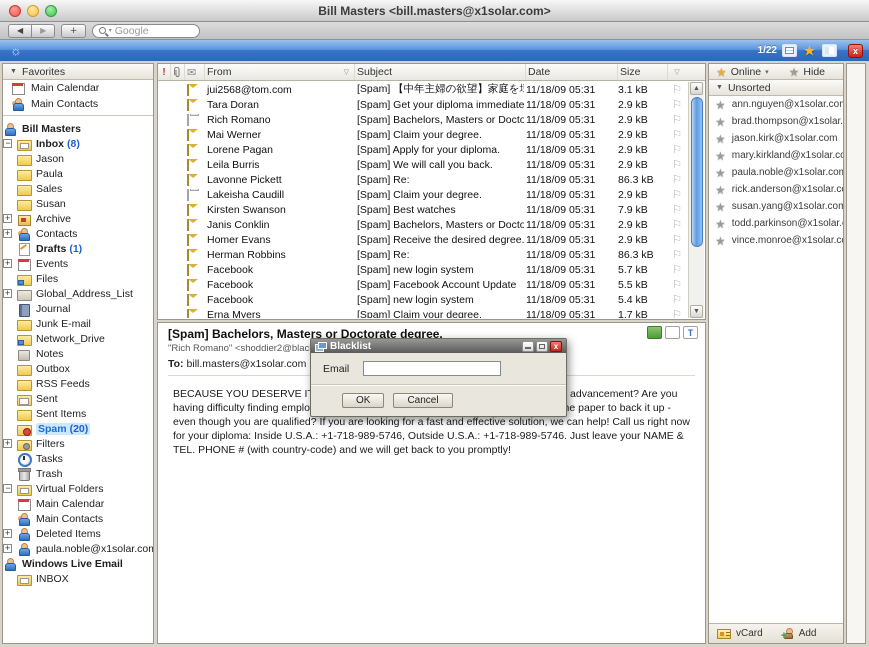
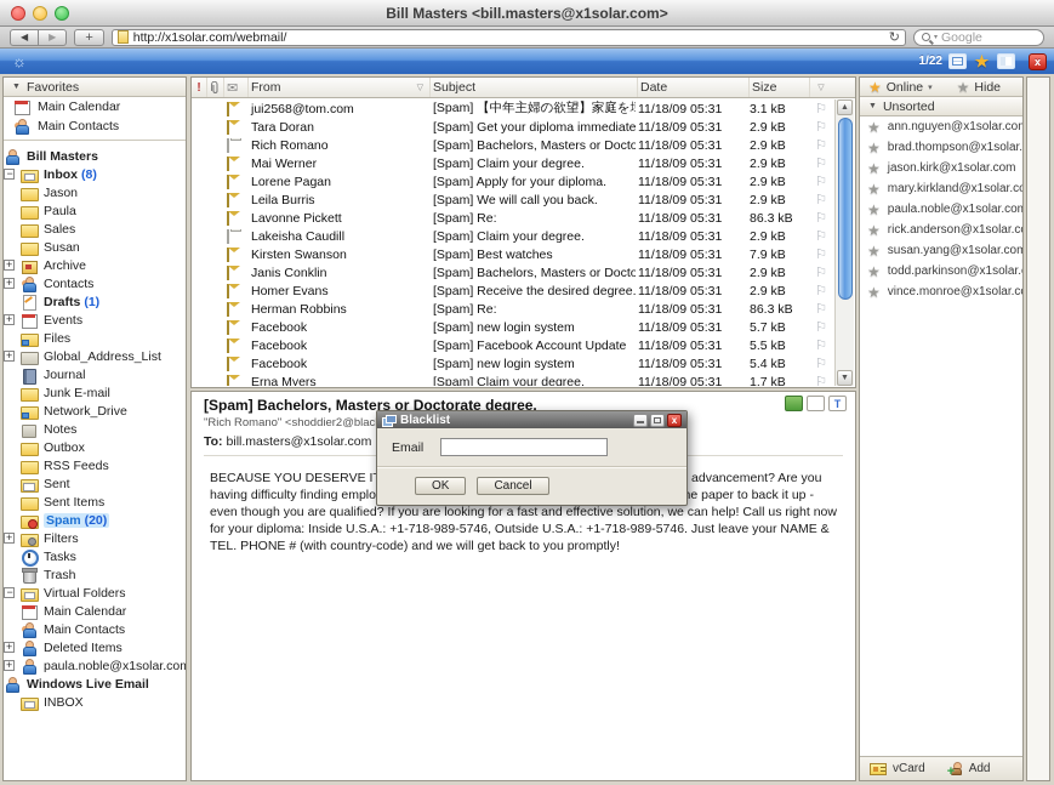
  Bill Masters <bill.masters@x1solar.com>
  ◀
  ▶
  +
+ http://x1solar.com/webmail/
+ ↻
  Google
  ☼
  1/22
  ★
  x
  Favorites
  Main Calendar
  Main Contacts
  Bill Masters
  Inbox
  (8)
  Jason
  Paula
  Sales
  Susan
  Archive
  Contacts
  Drafts
  (1)
  Events
  Files
  Global_Address_List
  Journal
  Junk E-mail
  Network_Drive
  Notes
  Outbox
  RSS Feeds
  Sent
  Sent Items
  Spam
  (20)
  Filters
  Tasks
  Trash
  Virtual Folders
  Main Calendar
  Main Contacts
  Deleted Items
  paula.noble@x1solar.com
  Windows Live Email
  INBOX
  !
  ✉
  From
  Subject
  Date
  Size
  jui2568@tom.com
  11/18/09 05:31
  3.1 kB
  ⚐
  Tara Doran
  [Spam] Get your diploma immediate
  11/18/09 05:31
  2.9 kB
  ⚐
  Rich Romano
  [Spam] Bachelors, Masters or Docto
  11/18/09 05:31
  2.9 kB
  ⚐
  Mai Werner
  [Spam] Claim your degree.
  11/18/09 05:31
  2.9 kB
  ⚐
  Lorene Pagan
  [Spam] Apply for your diploma.
  11/18/09 05:31
  2.9 kB
  ⚐
  Leila Burris
  [Spam] We will call you back.
  11/18/09 05:31
  2.9 kB
  ⚐
  Lavonne Pickett
  [Spam] Re:
  11/18/09 05:31
  86.3 kB
  ⚐
  Lakeisha Caudill
  [Spam] Claim your degree.
  11/18/09 05:31
  2.9 kB
  ⚐
  Kirsten Swanson
  [Spam] Best watches
  11/18/09 05:31
  7.9 kB
  ⚐
  Janis Conklin
  [Spam] Bachelors, Masters or Docto
  11/18/09 05:31
  2.9 kB
  ⚐
  Homer Evans
  [Spam] Receive the desired degree.
  11/18/09 05:31
  2.9 kB
  ⚐
  Herman Robbins
  [Spam] Re:
  11/18/09 05:31
  86.3 kB
  ⚐
  Facebook
  [Spam] new login system
  11/18/09 05:31
  5.7 kB
  ⚐
  Facebook
  [Spam] Facebook Account Update
  11/18/09 05:31
  5.5 kB
  ⚐
  Facebook
  [Spam] new login system
  11/18/09 05:31
  5.4 kB
  ⚐
  Erna Myers
  [Spam] Claim your degree.
  11/18/09 05:31
  1.7 kB
  ⚐
  [Spam] Bachelors, Masters or Doctorate degree.
  "Rich Romano" <shoddier2@blac
  To: bill.masters@x1solar.com
  T
  BECAUSE YOU DESERVE I advancement? Are you having difficulty finding emploe paper to back it up - even though you are qualified? If you are looking for a fast and effective solution, we can help! Call us right now for your diploma: Inside U.S.A.: +1-718-989-5746, Outside U.S.A.: +1-718-989-5746. Just leave your NAME & TEL. PHONE # (with country-code) and we will get back to you promptly!
  ★
  Online
  ★
  Hide
  Unsorted
  ★
  ann.nguyen@x1solar.co
  ★
  brad.thompson@x1solar.
  ★
  jason.kirk@x1solar.com
  ★
  mary.kirkland@x1solar.co
  ★
  paula.noble@x1solar.com
  ★
  rick.anderson@x1solar.c
  ★
  susan.yang@x1solar.com
  ★
  todd.parkinson@x1solar.
  ★
  vince.monroe@x1solar.c
  vCard
  Add
  Blacklist
  x
  Email
  OK
  Cancel
